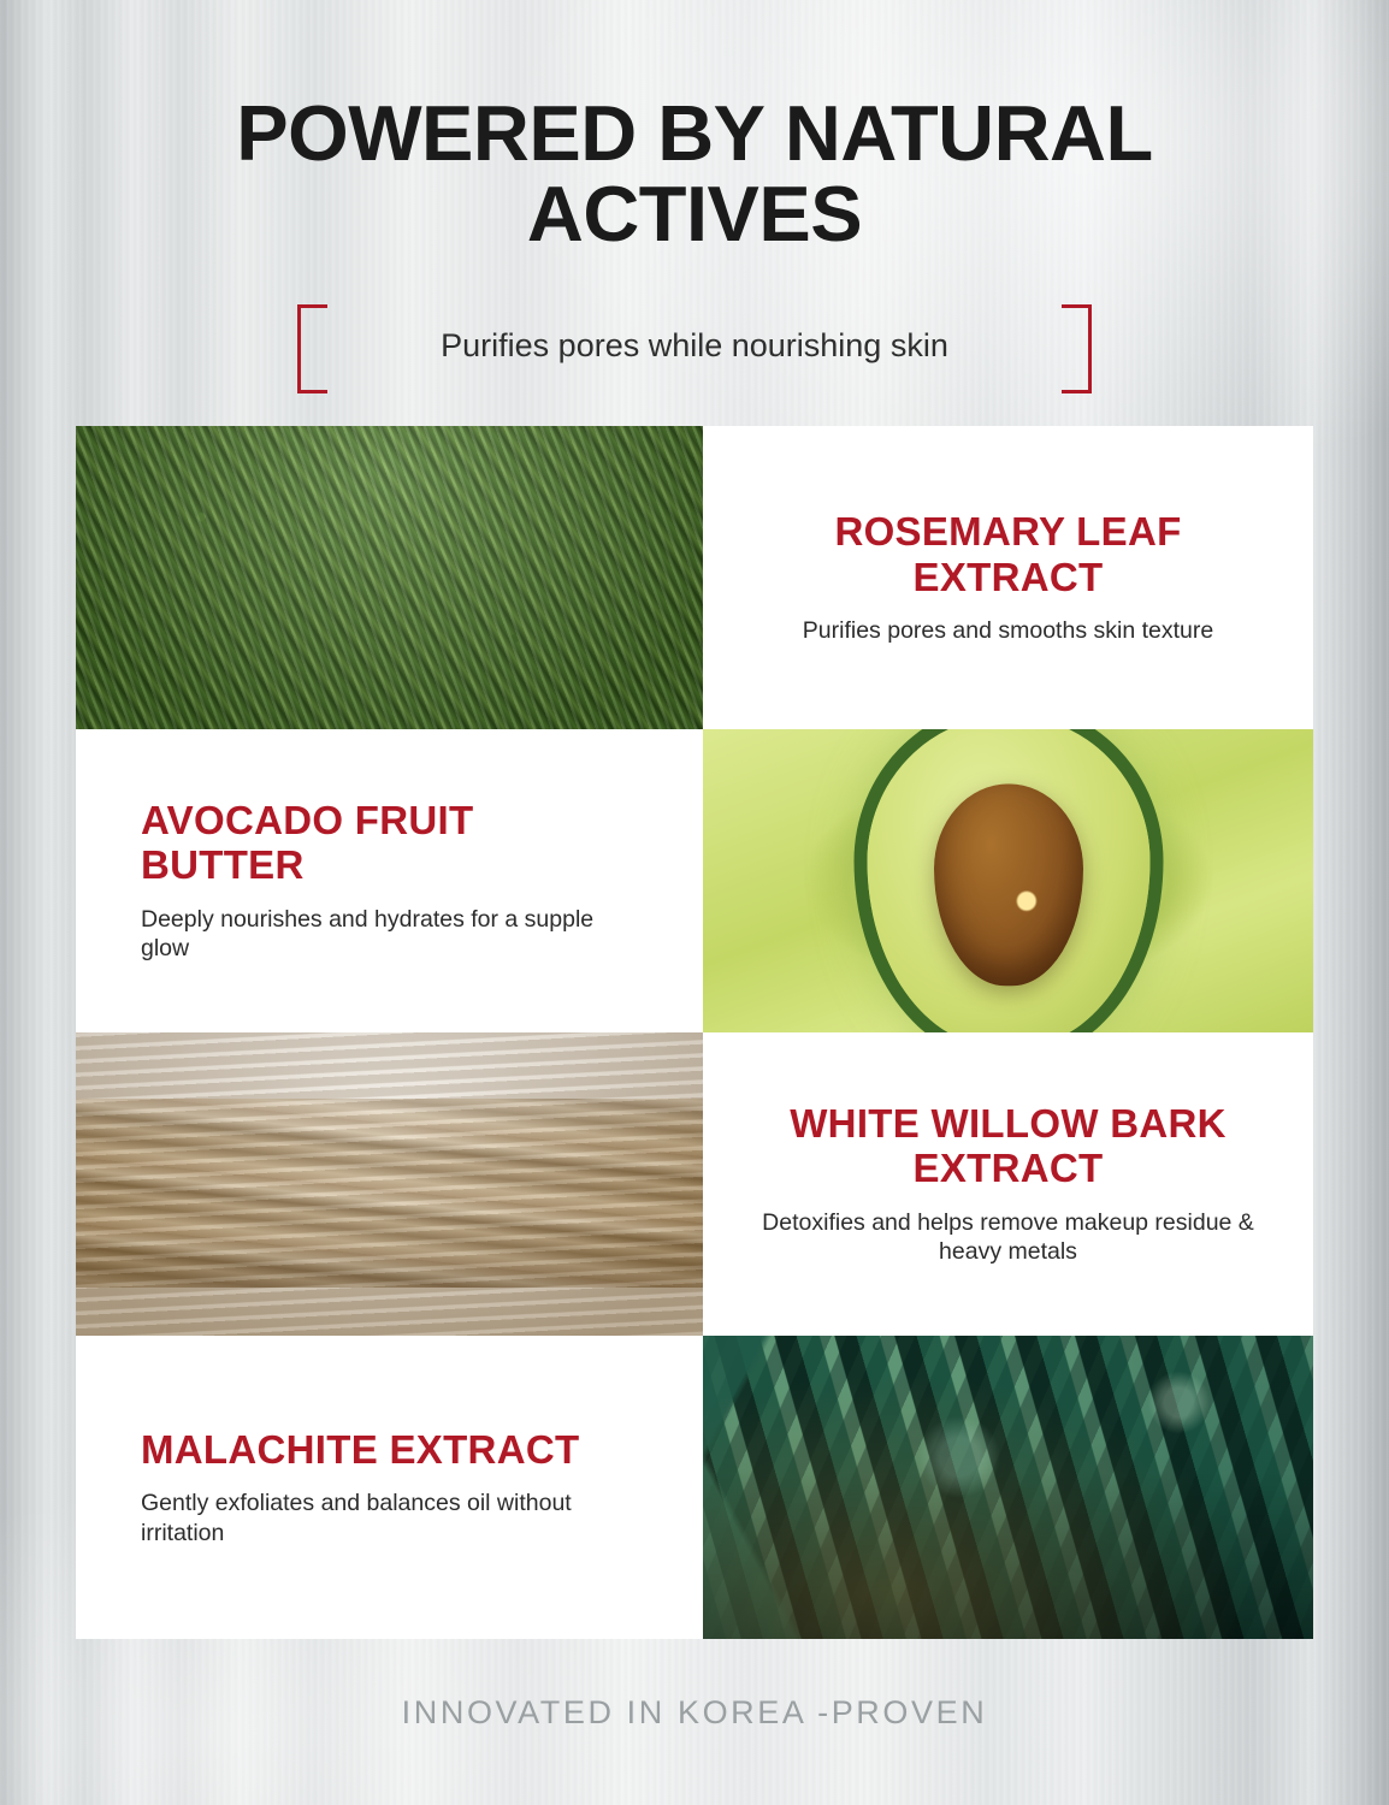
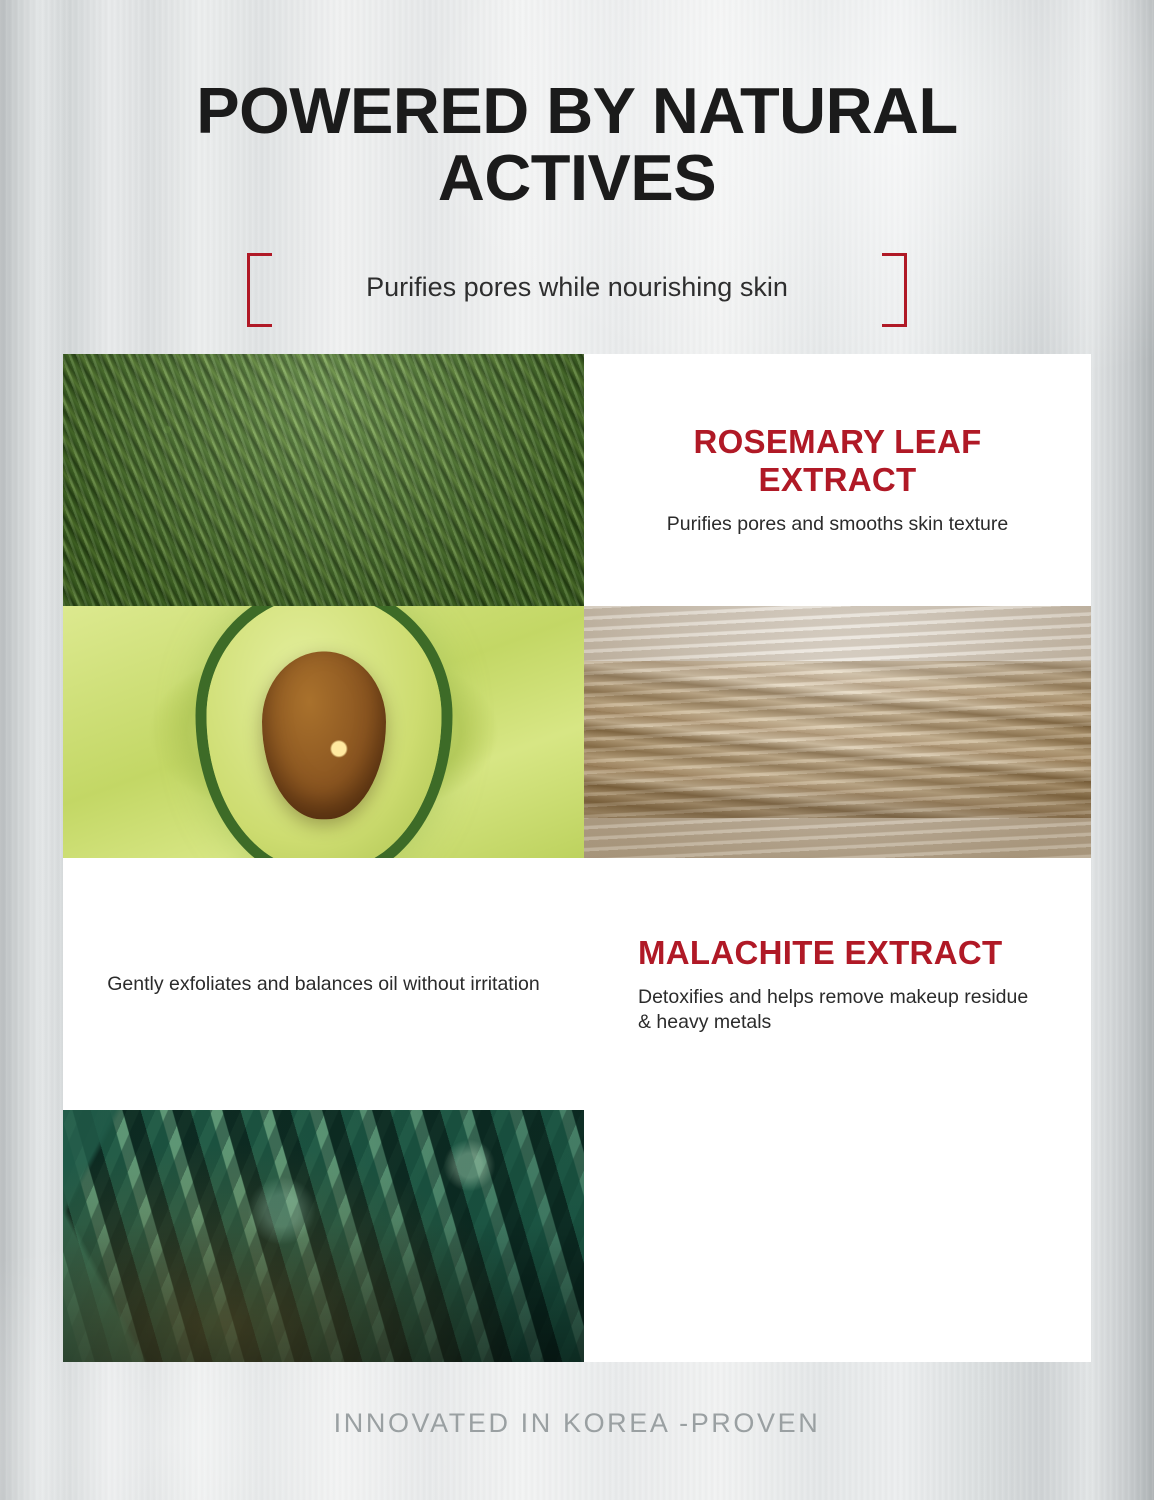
  POWERED BY NATURAL ACTIVES
  Purifies pores while nourishing skin
  ROSEMARY LEAF EXTRACT
  Purifies pores and smooths skin texture
- AVOCADO FRUIT BUTTER
- Deeply nourishes and hydrates for a supple glow
- WHITE WILLOW BARK EXTRACT
- Detoxifies and helps remove makeup residue & heavy metals
+ Gently exfoliates and balances oil without irritation
  MALACHITE EXTRACT
- Gently exfoliates and balances oil without irritation
+ Detoxifies and helps remove makeup residue & heavy metals
  INNOVATED IN KOREA -PROVEN
